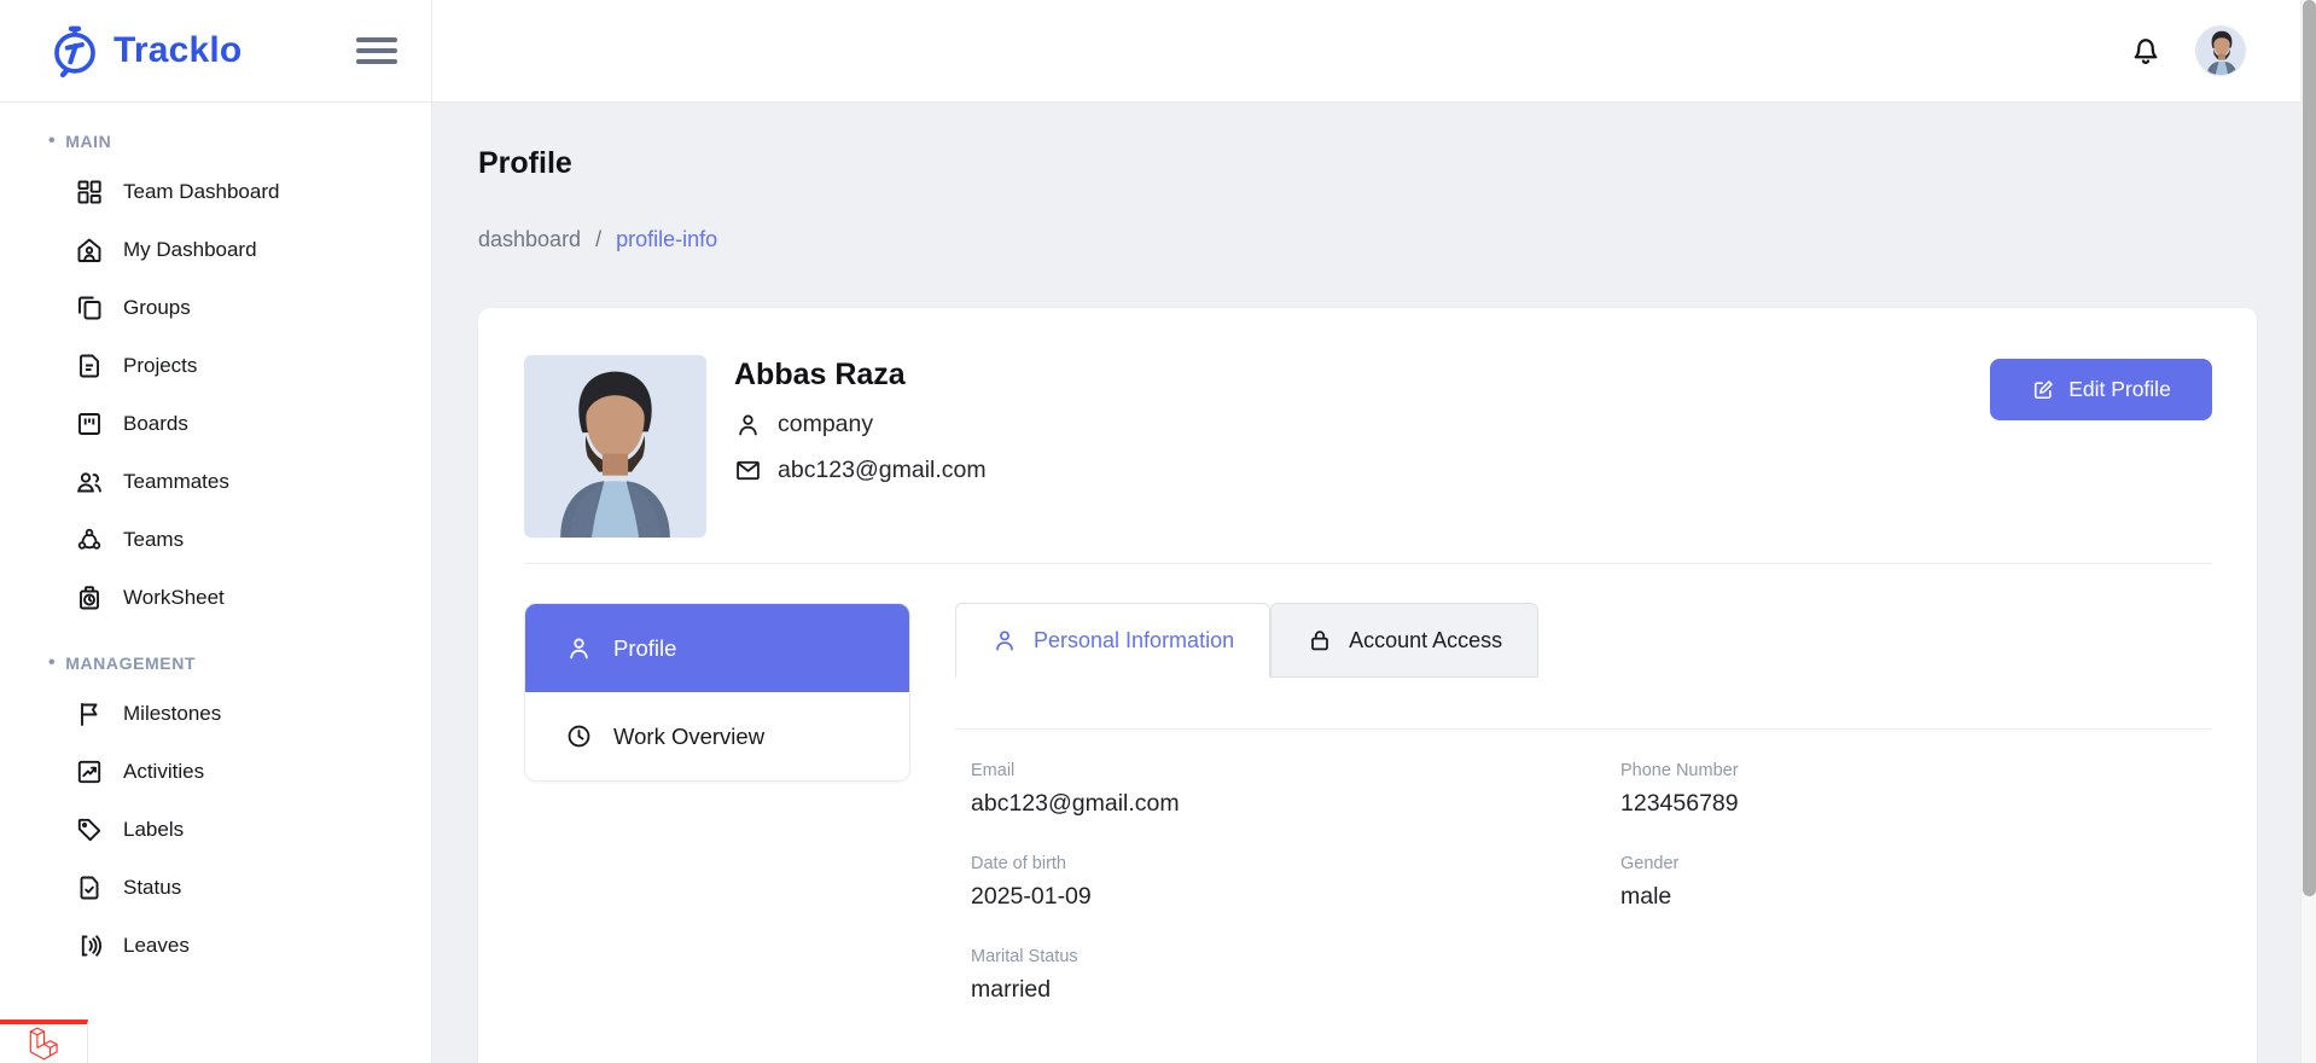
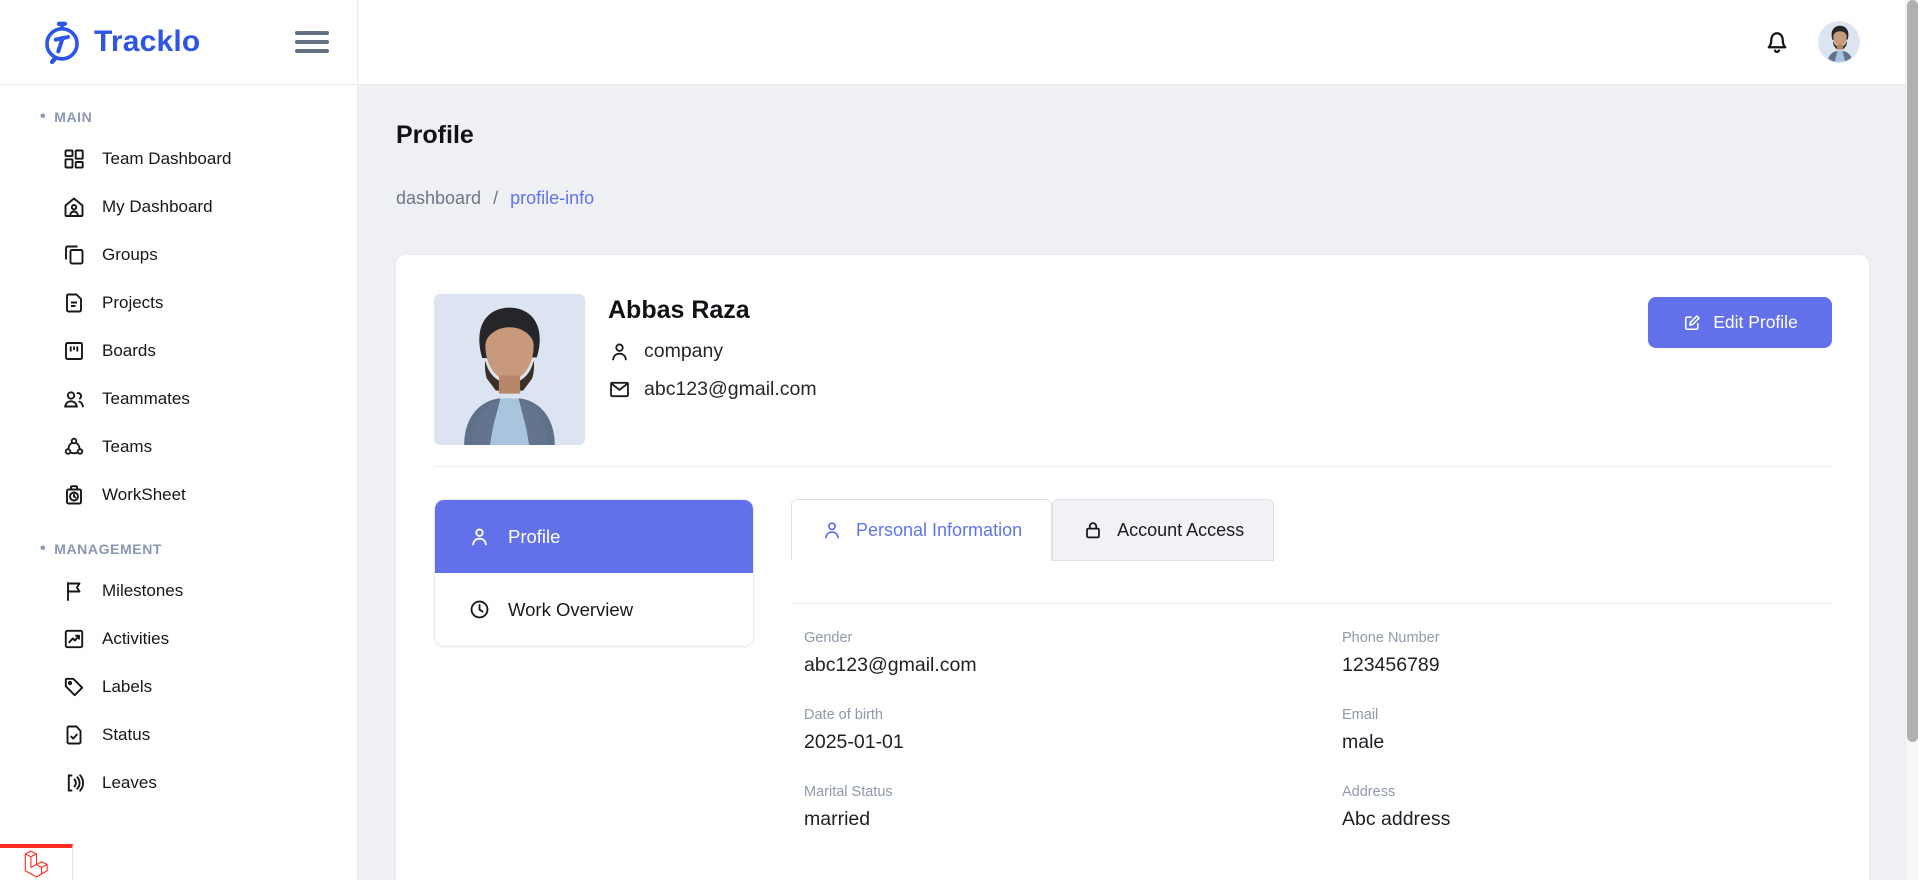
  Tracklo
  •
  MAIN
  Team Dashboard
  My Dashboard
  Groups
  Projects
  Boards
  Teammates
  Teams
  WorkSheet
  •
  MANAGEMENT
  Milestones
  Activities
  Labels
  Status
  Leaves
  Profile
  dashboard
  /
  profile-info
  Abbas Raza
  company
  abc123@gmail.com
  Edit Profile
  Profile
  Work Overview
  Personal Information
  Account Access
- Email
+ Gender
  abc123@gmail.com
  Phone Number
  123456789
  Date of birth
- 2025-01-09
+ 2025-01-01
- Gender
+ Email
  male
  Marital Status
  married
+ Address
+ Abc address
